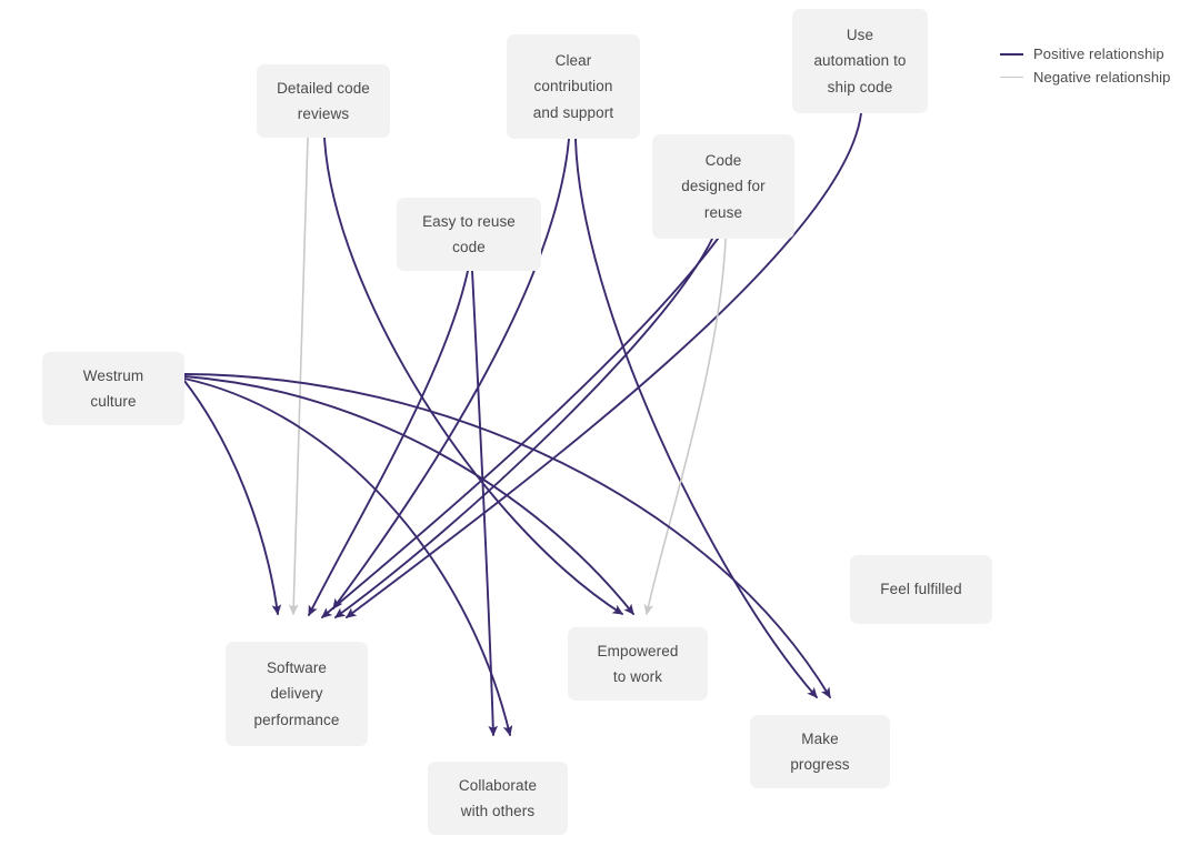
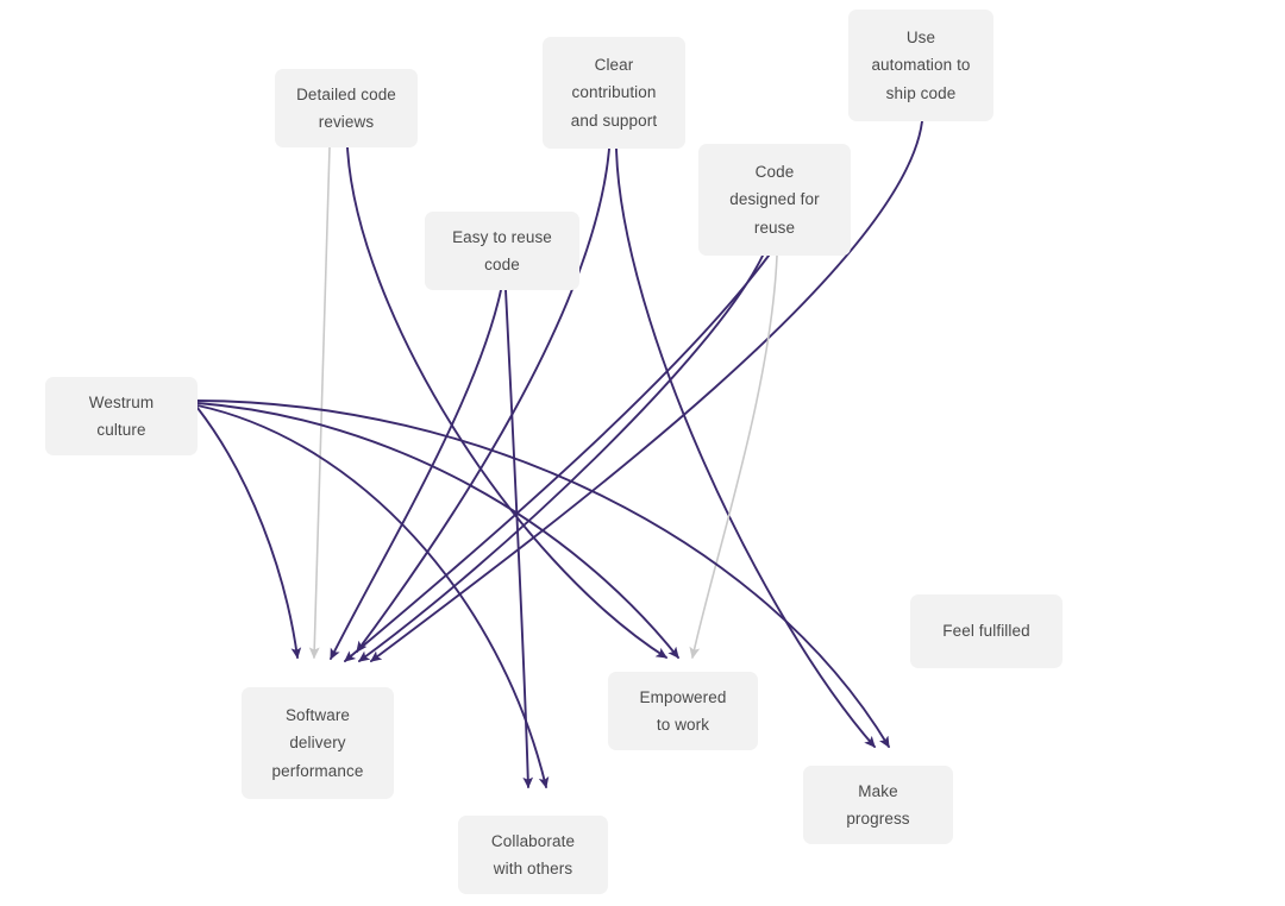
  Detailed code
  reviews
  Clear
  contribution
  and support
  Use
  automation to
  ship code
  Code
  designed for
  reuse
  Easy to reuse
  code
  Westrum
  culture
  Feel fulfilled
  Empowered
  to work
  Software
  delivery
  performance
  Make
  progress
  Collaborate
  with others
- Positive relationship
- Negative relationship
